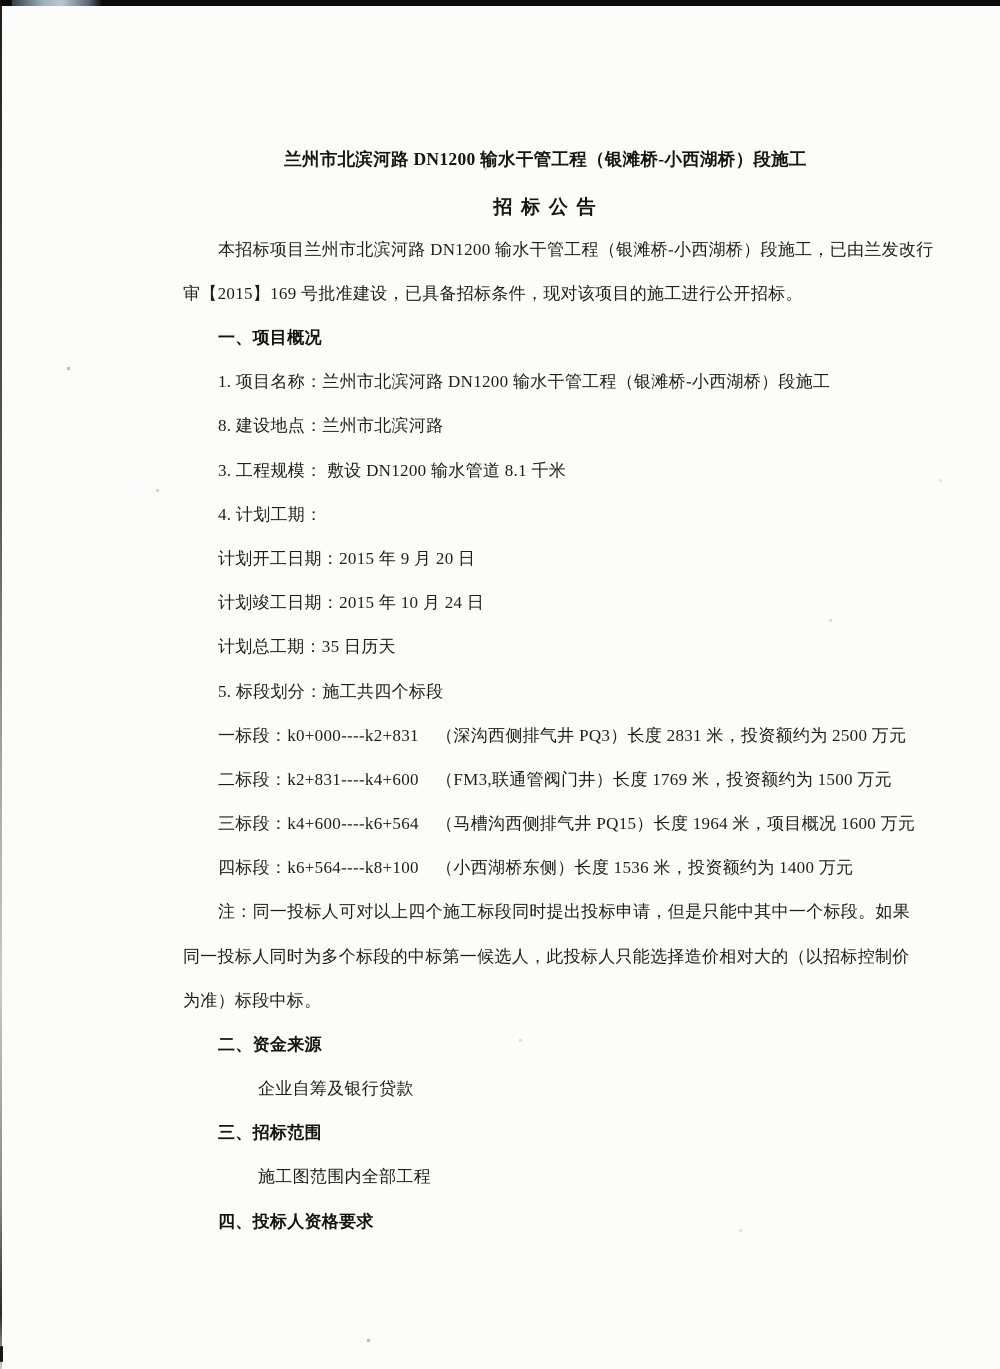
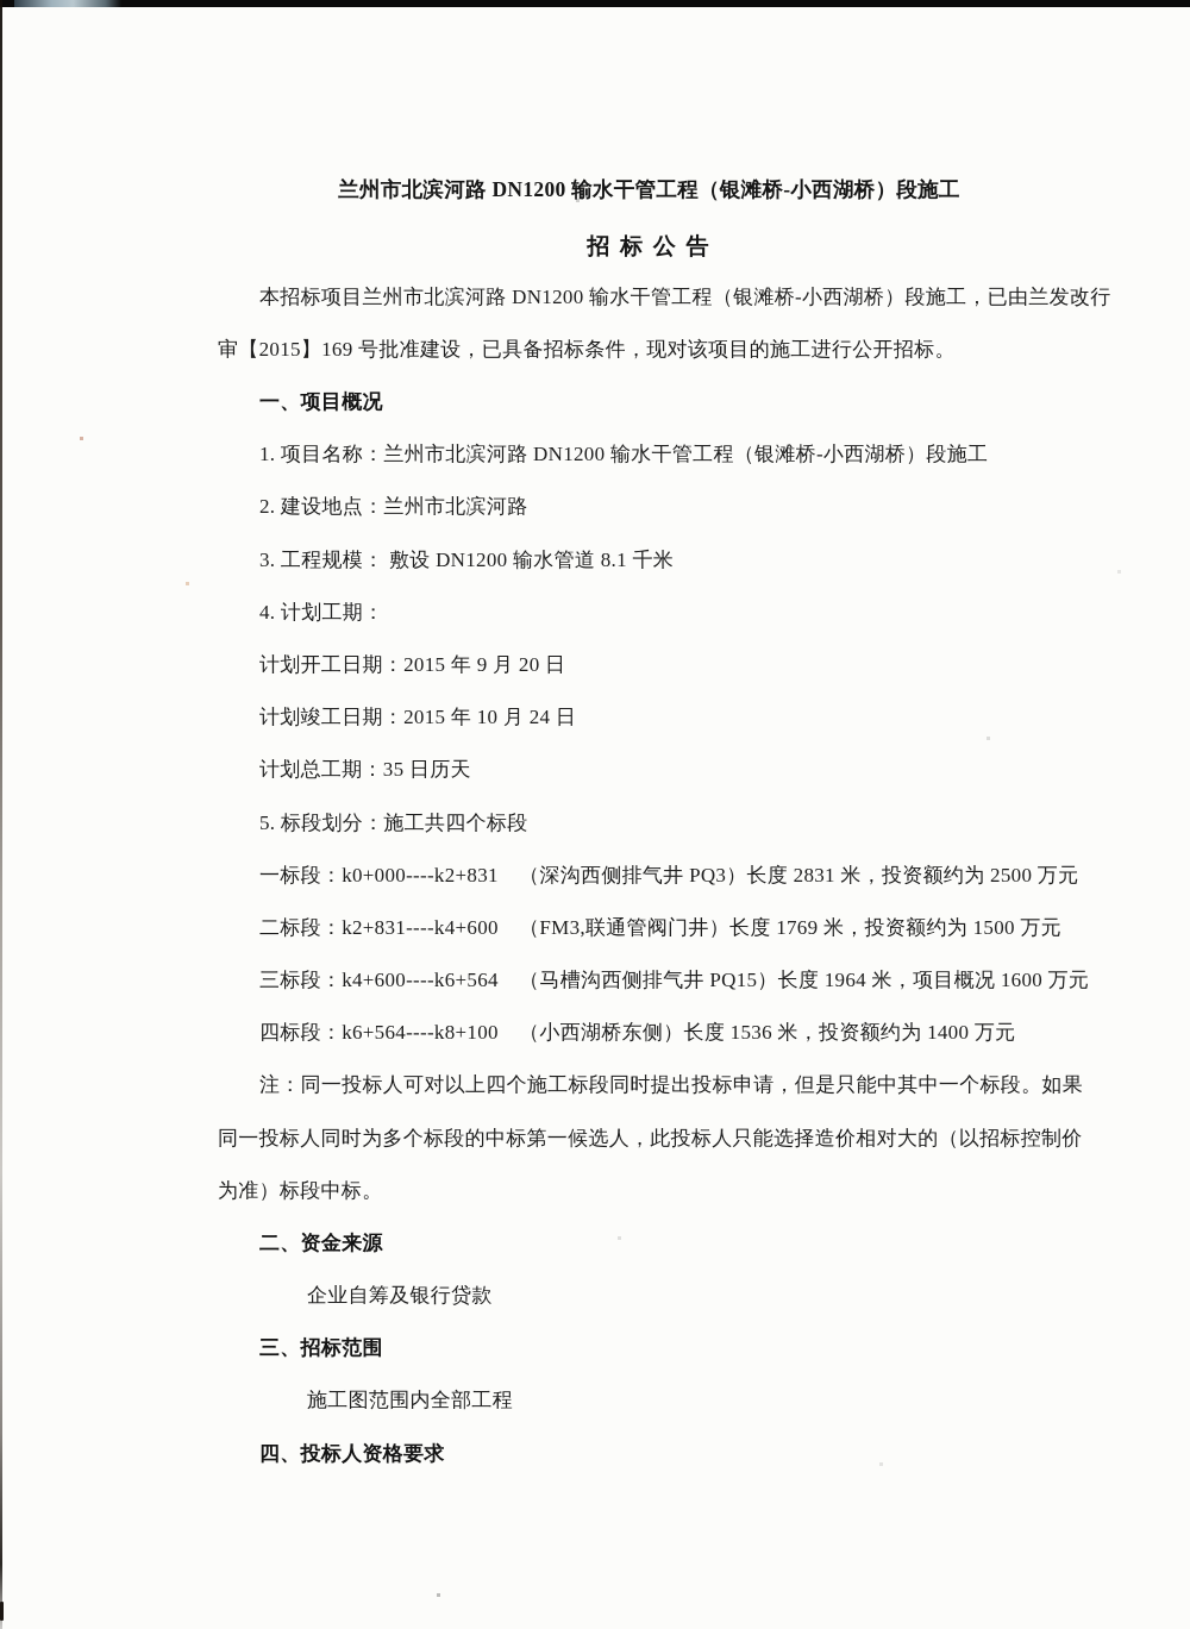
  兰州市北滨河路 DN1200 输水干管工程（银滩桥-小西湖桥）段施工
  招 标 公 告
  本招标项目兰州市北滨河路 DN1200 输水干管工程（银滩桥-小西湖桥）段施工，已由兰发改行
  审【2015】169 号批准建设，已具备招标条件，现对该项目的施工进行公开招标。
  一、项目概况
  1. 项目名称：兰州市北滨河路 DN1200 输水干管工程（银滩桥-小西湖桥）段施工
- 8. 建设地点：兰州市北滨河路
+ 2. 建设地点：兰州市北滨河路
  3. 工程规模： 敷设 DN1200 输水管道 8.1 千米
  4. 计划工期：
  计划开工日期：2015 年 9 月 20 日
  计划竣工日期：2015 年 10 月 24 日
  计划总工期：35 日历天
  5. 标段划分：施工共四个标段
  一标段：k0+000----k2+831 （深沟西侧排气井 PQ3）长度 2831 米，投资额约为 2500 万元
  二标段：k2+831----k4+600 （FM3,联通管阀门井）长度 1769 米，投资额约为 1500 万元
  三标段：k4+600----k6+564 （马槽沟西侧排气井 PQ15）长度 1964 米，项目概况 1600 万元
  四标段：k6+564----k8+100 （小西湖桥东侧）长度 1536 米，投资额约为 1400 万元
  注：同一投标人可对以上四个施工标段同时提出投标申请，但是只能中其中一个标段。如果
  同一投标人同时为多个标段的中标第一候选人，此投标人只能选择造价相对大的（以招标控制价
  为准）标段中标。
  二、资金来源
  企业自筹及银行贷款
  三、招标范围
  施工图范围内全部工程
  四、投标人资格要求
